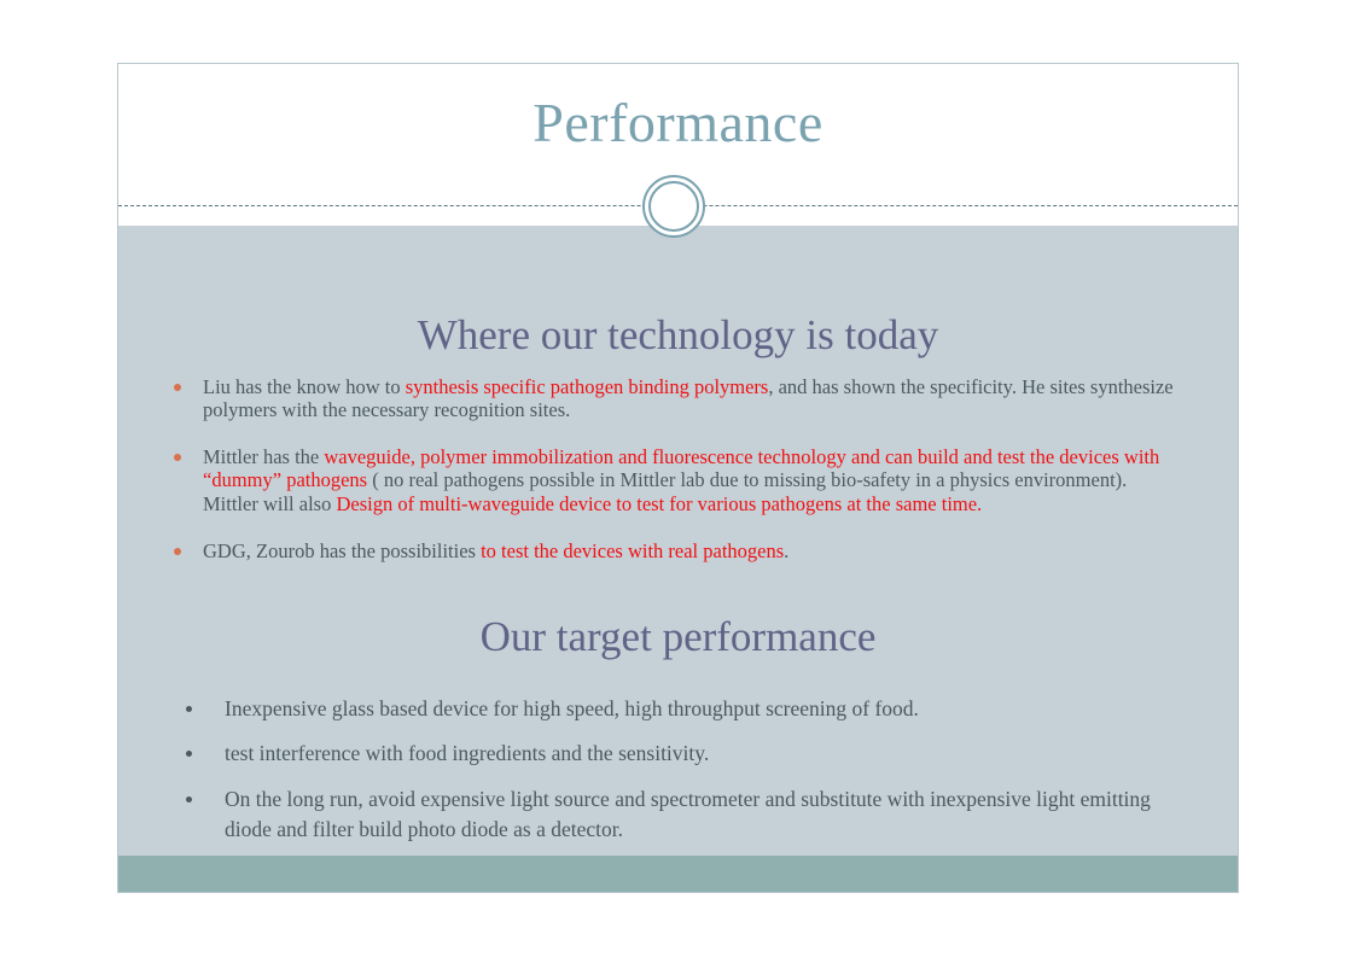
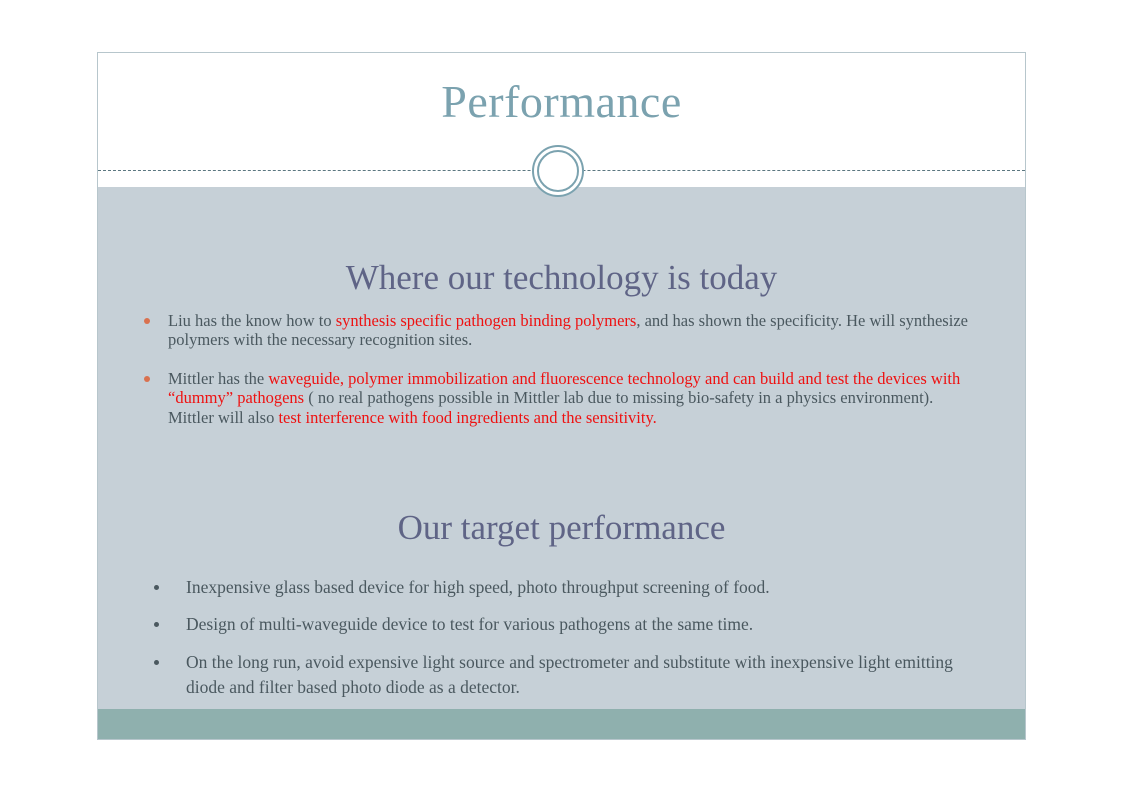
  Performance
  Where our technology is today
- Liu has the know how to synthesis specific pathogen binding polymers, and has shown the specificity. He sites synthesize polymers with the necessary recognition sites.
+ Liu has the know how to synthesis specific pathogen binding polymers, and has shown the specificity. He will synthesize polymers with the necessary recognition sites.
- Mittler has the waveguide, polymer immobilization and fluorescence technology and can build and test the devices with “dummy” pathogens ( no real pathogens possible in Mittler lab due to missing bio-safety in a physics environment). Mittler will also Design of multi-waveguide device to test for various pathogens at the same time.
+ Mittler has the waveguide, polymer immobilization and fluorescence technology and can build and test the devices with “dummy” pathogens ( no real pathogens possible in Mittler lab due to missing bio-safety in a physics environment). Mittler will also test interference with food ingredients and the sensitivity.
- GDG, Zourob has the possibilities to test the devices with real pathogens.
  Our target performance
- Inexpensive glass based device for high speed, high throughput screening of food.
+ Inexpensive glass based device for high speed, photo throughput screening of food.
- test interference with food ingredients and the sensitivity.
+ Design of multi-waveguide device to test for various pathogens at the same time.
- On the long run, avoid expensive light source and spectrometer and substitute with inexpensive light emitting diode and filter build photo diode as a detector.
+ On the long run, avoid expensive light source and spectrometer and substitute with inexpensive light emitting diode and filter based photo diode as a detector.
